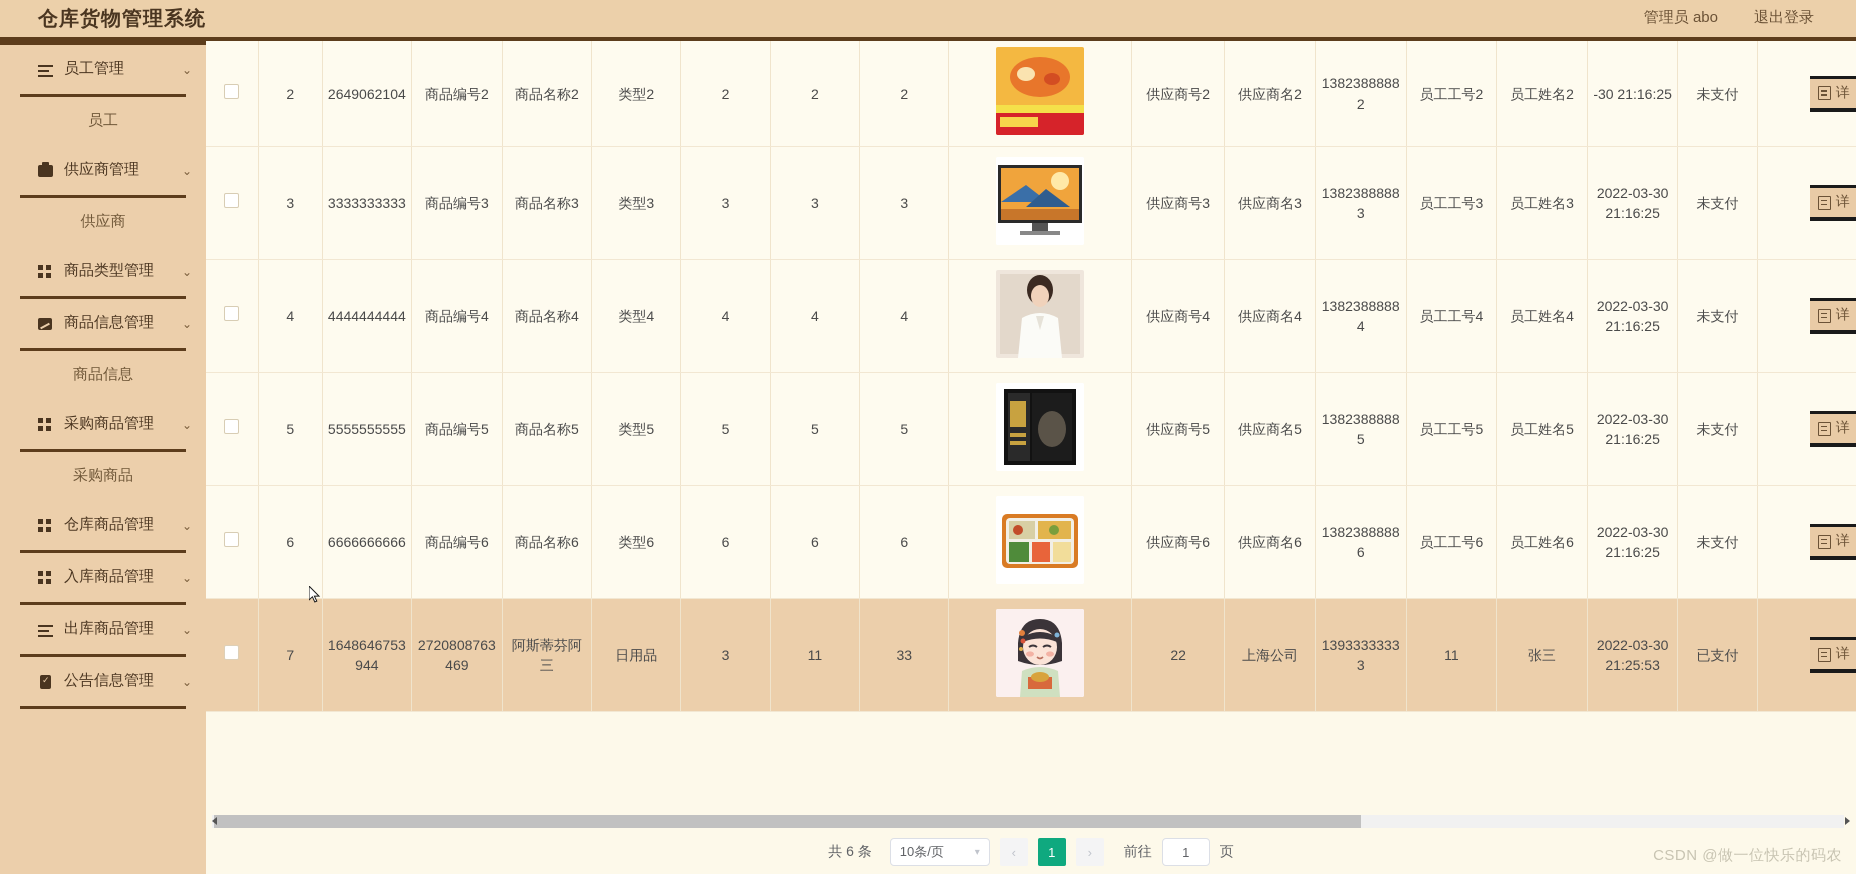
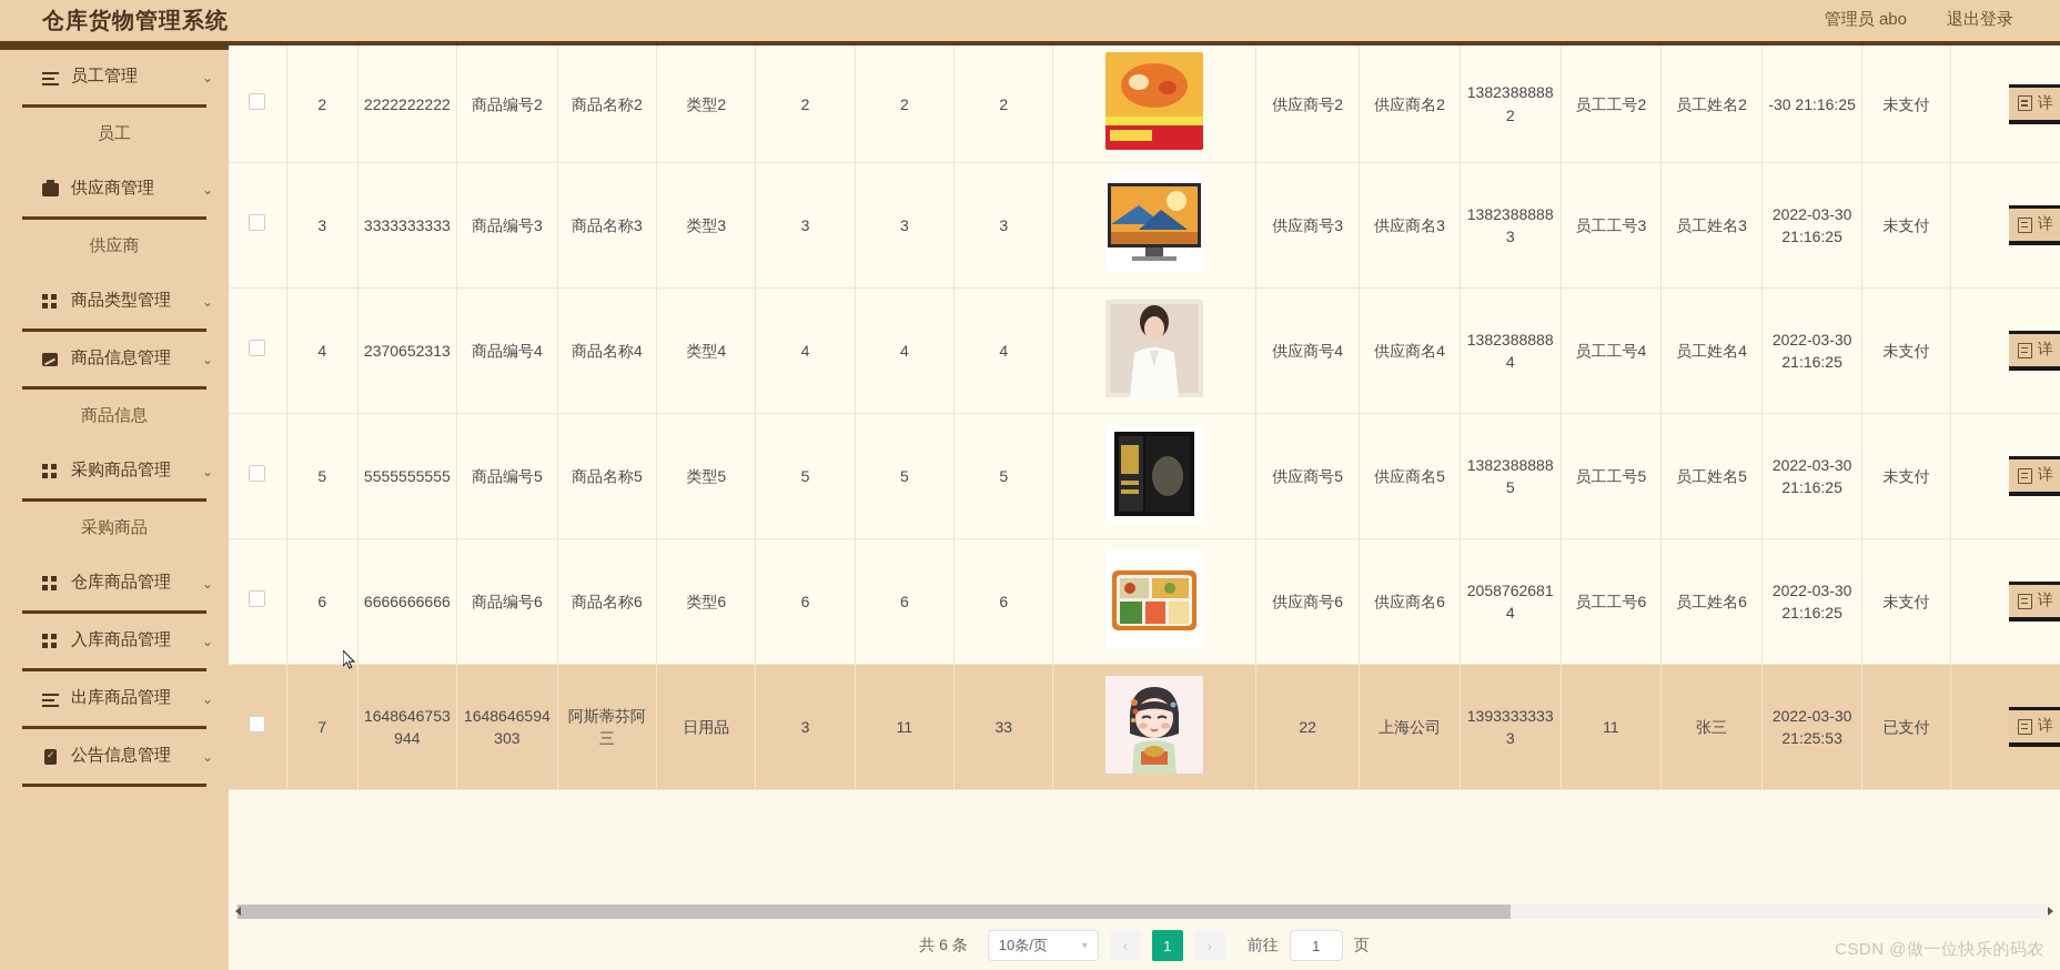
  仓库货物管理系统
  管理员 abo
  退出登录
  员工管理
  ⌄
  员工
  供应商管理
  ⌄
  供应商
  商品类型管理
  ⌄
  商品信息管理
  ⌄
  商品信息
  采购商品管理
  ⌄
  采购商品
  仓库商品管理
  ⌄
  入库商品管理
  ⌄
  出库商品管理
  ⌄
  公告信息管理
  ⌄
- 	2	2649062104	商品编号2	商品名称2	类型2	2	2	2		供应商号2	供应商名2	13823888882	员工工号2	员工姓名2	-30 21:16:25	未支付	详
+ 	2	2222222222	商品编号2	商品名称2	类型2	2	2	2		供应商号2	供应商名2	13823888882	员工工号2	员工姓名2	-30 21:16:25	未支付	详
  	3	3333333333	商品编号3	商品名称3	类型3	3	3	3		供应商号3	供应商名3	13823888883	员工工号3	员工姓名3	2022-03-30 21:16:25	未支付	详
- 	4	4444444444	商品编号4	商品名称4	类型4	4	4	4		供应商号4	供应商名4	13823888884	员工工号4	员工姓名4	2022-03-30 21:16:25	未支付	详
+ 	4	2370652313	商品编号4	商品名称4	类型4	4	4	4		供应商号4	供应商名4	13823888884	员工工号4	员工姓名4	2022-03-30 21:16:25	未支付	详
  	5	5555555555	商品编号5	商品名称5	类型5	5	5	5		供应商号5	供应商名5	13823888885	员工工号5	员工姓名5	2022-03-30 21:16:25	未支付	详
- 	6	6666666666	商品编号6	商品名称6	类型6	6	6	6		供应商号6	供应商名6	13823888886	员工工号6	员工姓名6	2022-03-30 21:16:25	未支付	详
+ 	6	6666666666	商品编号6	商品名称6	类型6	6	6	6		供应商号6	供应商名6	20587626814	员工工号6	员工姓名6	2022-03-30 21:16:25	未支付	详
- 	7	1648646753944	2720808763469	阿斯蒂芬阿三	日用品	3	11	33		22	上海公司	13933333333	11	张三	2022-03-30 21:25:53	已支付	详
+ 	7	1648646753944	1648646594303	阿斯蒂芬阿三	日用品	3	11	33		22	上海公司	13933333333	11	张三	2022-03-30 21:25:53	已支付	详
  共 6 条
  10条/页
  ▾
  ‹
  1
  ›
  前往
  1
  页
  CSDN @做一位快乐的码农
